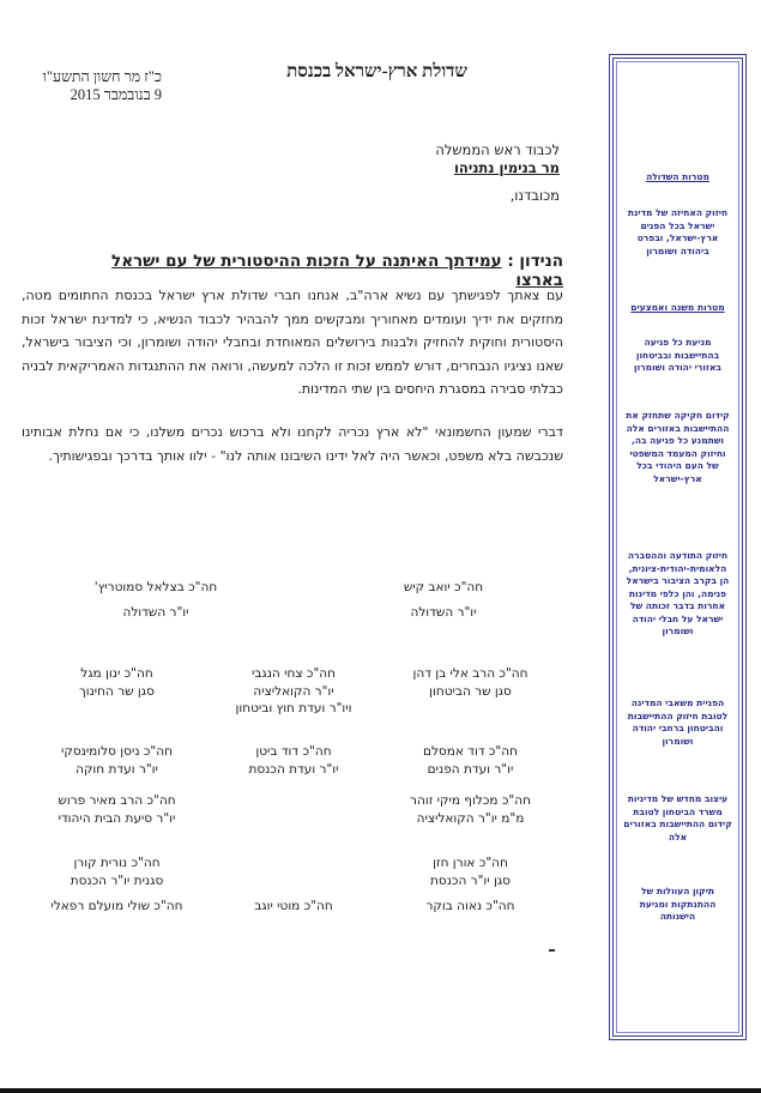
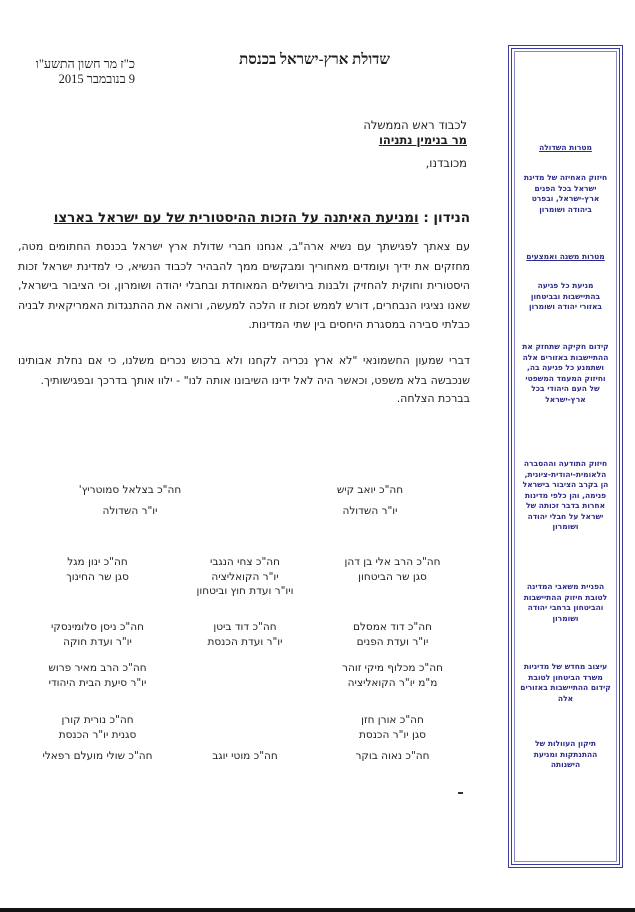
  שדולת ארץ-ישראל בכנסת
  כ"ז מר חשון התשע"ו
  9 בנובמבר 2015
  לכבוד ראש הממשלה
  מר בנימין נתניהו
  מכובדנו,
- הנידון : עמידתך האיתנה על הזכות ההיסטורית של עם ישראל בארצו
+ הנידון : ומניעת האיתנה על הזכות ההיסטורית של עם ישראל בארצו
  עם צאתך לפגישתך עם נשיא ארה"ב, אנחנו חברי שדולת ארץ ישראל בכנסת החתומים מטה, מחזקים את ידיך ועומדים מאחוריך ומבקשים ממך להבהיר לכבוד הנשיא, כי למדינת ישראל זכות היסטורית וחוקית להחזיק ולבנות בירושלים המאוחדת ובחבלי יהודה ושומרון, וכי הציבור בישראל, שאנו נציגיו הנבחרים, דורש לממש זכות זו הלכה למעשה, ורואה את ההתנגדות האמריקאית לבניה כבלתי סבירה במסגרת היחסים בין שתי המדינות.
  דברי שמעון החשמונאי "לא ארץ נכריה לקחנו ולא ברכוש נכרים משלנו, כי אם נחלת אבותינו שנכבשה בלא משפט, וכאשר היה לאל ידינו השיבונו אותה לנו" - ילוו אותך בדרכך ובפגישותיך.
+ בברכת הצלחה.
  חה"כ יואב קיש
  יו"ר השדולה
  חה"כ בצלאל סמוטריץ'
  יו"ר השדולה
  חה"כ הרב אלי בן דהן
  סגן שר הביטחון
  חה"כ צחי הנגבי
  יו"ר הקואליציה
  ויו"ר ועדת חוץ וביטחון
  חה"כ ינון מגל
  סגן שר החינוך
  חה"כ דוד אמסלם
  יו"ר ועדת הפנים
  חה"כ דוד ביטן
  יו"ר ועדת הכנסת
  חה"כ ניסן סלומינסקי
  יו"ר ועדת חוקה
  חה"כ מכלוף מיקי זוהר
  מ"מ יו"ר הקואליציה
  חה"כ הרב מאיר פרוש
  יו"ר סיעת הבית היהודי
  חה"כ אורן חזן
  סגן יו"ר הכנסת
  חה"כ נורית קורן
  סגנית יו"ר הכנסת
  חה"כ נאוה בוקר
  חה"כ מוטי יוגב
  חה"כ שולי מועלם רפאלי
  מטרות השדולה
  חיזוק האחיזה של מדינת ישראל בכל הפנים ארץ-ישראל, ובפרט ביהודה ושומרון
  מטרות משנה ואמצעים
  מניעת כל פגיעה בהתיישבות ובביטחון באזורי יהודה ושומרון
  קידום חקיקה שתחזק את ההתיישבות באזורים אלה ושתמנע כל פגיעה בה, וחיזוק המעמד המשפטי של העם היהודי בכל ארץ-ישראל
  חיזוק התודעה וההסברה הלאומית-יהודית-ציונית, הן בקרב הציבור בישראל פנימה, והן כלפי מדינות אחרות בדבר זכותה של ישראל על חבלי יהודה ושומרון
  הפניית משאבי המדינה לטובת חיזוק ההתיישבות והביטחון ברחבי יהודה ושומרון
  עיצוב מחדש של מדיניות משרד הביטחון לטובת קידום ההתיישבות באזורים אלה
  תיקון העוולות של ההתנתקות ומניעת הישנותה
